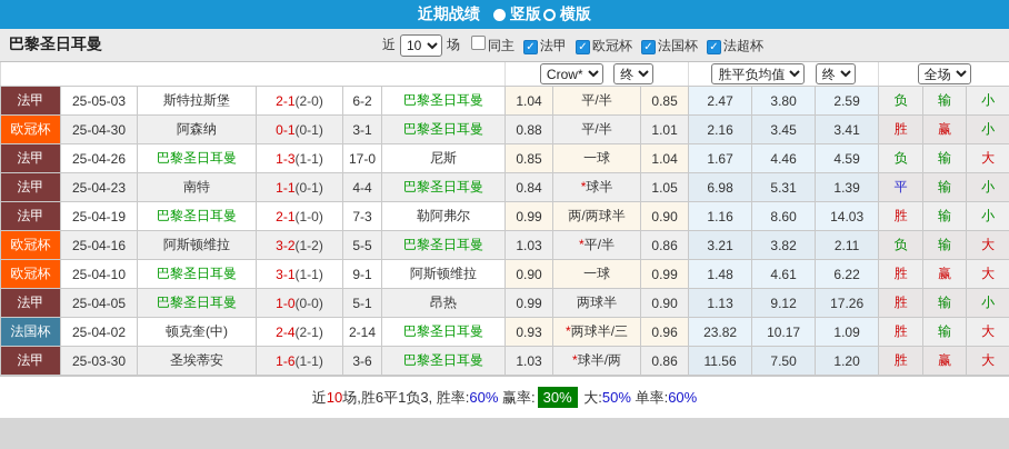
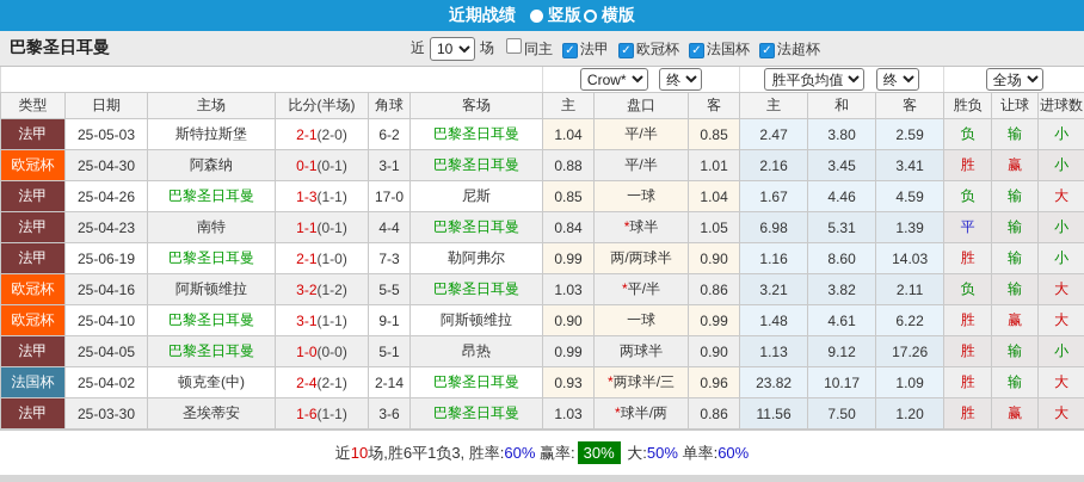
  近期战绩
  竖版
  横版
  巴黎圣日耳曼
  近
  10
  场
  同主 ✓ 法甲 ✓ 欧冠杯 ✓ 法国杯 ✓ 法超杯
  	Crow* 终	胜平负均值 终	全场
+ 类型	日期	主场	比分(半场)	角球	客场	主	盘口	客	主	和	客	胜负	让球	进球数
  法甲	25-05-03	斯特拉斯堡	2-1(2-0)	6-2	巴黎圣日耳曼	1.04	平/半	0.85	2.47	3.80	2.59	负	输	小
  欧冠杯	25-04-30	阿森纳	0-1(0-1)	3-1	巴黎圣日耳曼	0.88	平/半	1.01	2.16	3.45	3.41	胜	赢	小
  法甲	25-04-26	巴黎圣日耳曼	1-3(1-1)	17-0	尼斯	0.85	一球	1.04	1.67	4.46	4.59	负	输	大
  法甲	25-04-23	南特	1-1(0-1)	4-4	巴黎圣日耳曼	0.84	*球半	1.05	6.98	5.31	1.39	平	输	小
- 法甲	25-04-19	巴黎圣日耳曼	2-1(1-0)	7-3	勒阿弗尔	0.99	两/两球半	0.90	1.16	8.60	14.03	胜	输	小
+ 法甲	25-06-19	巴黎圣日耳曼	2-1(1-0)	7-3	勒阿弗尔	0.99	两/两球半	0.90	1.16	8.60	14.03	胜	输	小
  欧冠杯	25-04-16	阿斯顿维拉	3-2(1-2)	5-5	巴黎圣日耳曼	1.03	*平/半	0.86	3.21	3.82	2.11	负	输	大
  欧冠杯	25-04-10	巴黎圣日耳曼	3-1(1-1)	9-1	阿斯顿维拉	0.90	一球	0.99	1.48	4.61	6.22	胜	赢	大
  法甲	25-04-05	巴黎圣日耳曼	1-0(0-0)	5-1	昂热	0.99	两球半	0.90	1.13	9.12	17.26	胜	输	小
  法国杯	25-04-02	顿克奎(中)	2-4(2-1)	2-14	巴黎圣日耳曼	0.93	*两球半/三	0.96	23.82	10.17	1.09	胜	输	大
  法甲	25-03-30	圣埃蒂安	1-6(1-1)	3-6	巴黎圣日耳曼	1.03	*球半/两	0.86	11.56	7.50	1.20	胜	赢	大
  近
  10
  场,胜6平1负3, 胜率:
  60%
  赢率:
  30%
  大:
  50%
  单率:
  60%
